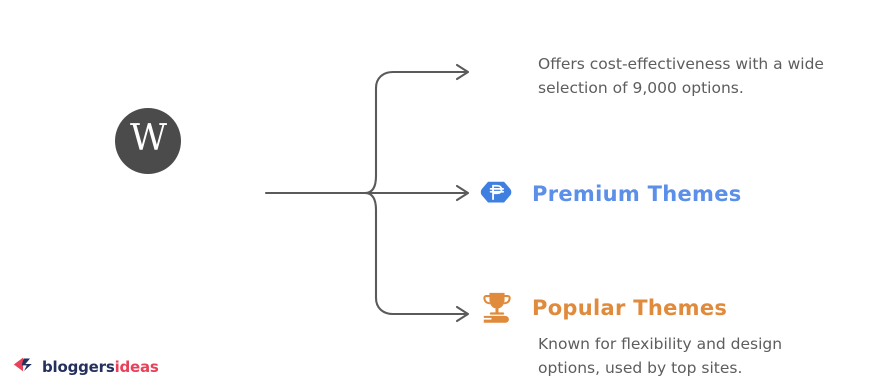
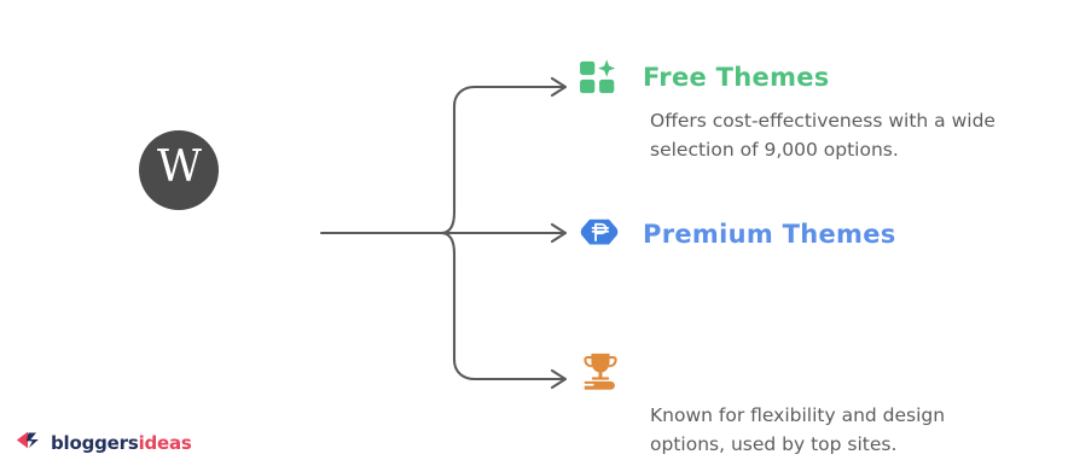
  W
+ Free Themes
  Offers cost-effectiveness with a wide
  selection of 9,000 options.
  Premium Themes
- Popular Themes
  Known for flexibility and design
  options, used by top sites.
  bloggersideas
